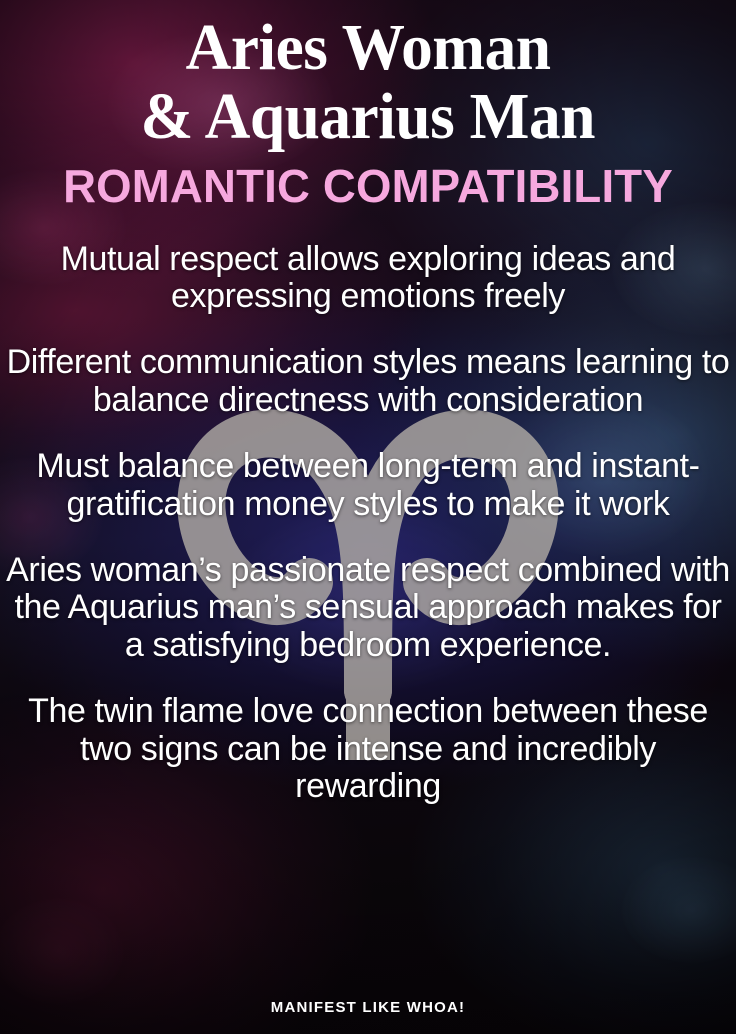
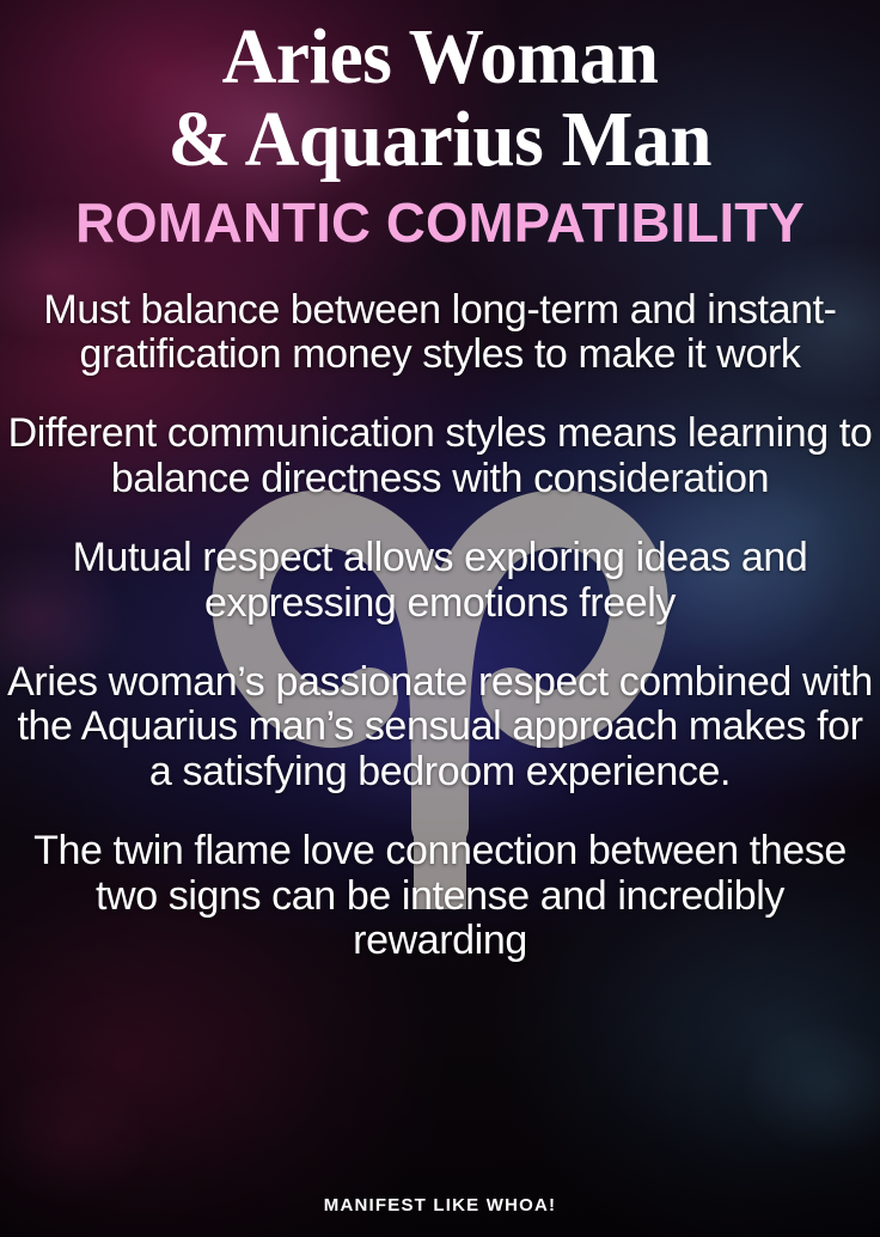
  Aries Woman
  & Aquarius Man
  ROMANTIC COMPATIBILITY
- Mutual respect allows exploring ideas and expressing emotions freely
+ Must balance between long-term and instant-gratification money styles to make it work
  Different communication styles means learning to balance directness with consideration
- Must balance between long-term and instant-gratification money styles to make it work
+ Mutual respect allows exploring ideas and expressing emotions freely
  Aries woman’s passionate respect combined with the Aquarius man’s sensual approach makes for a satisfying bedroom experience.
  The twin flame love connection between these two signs can be intense and incredibly rewarding
  MANIFEST LIKE WHOA!
